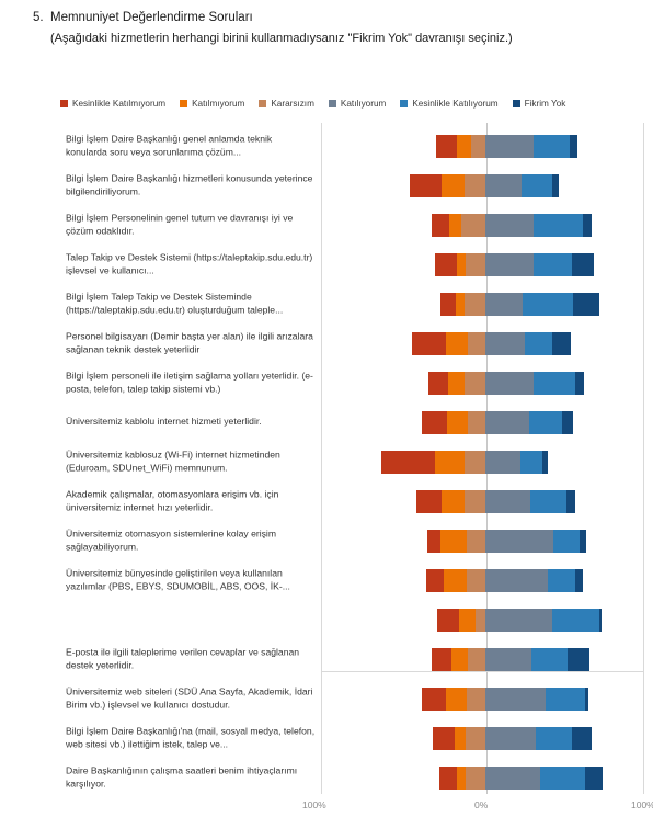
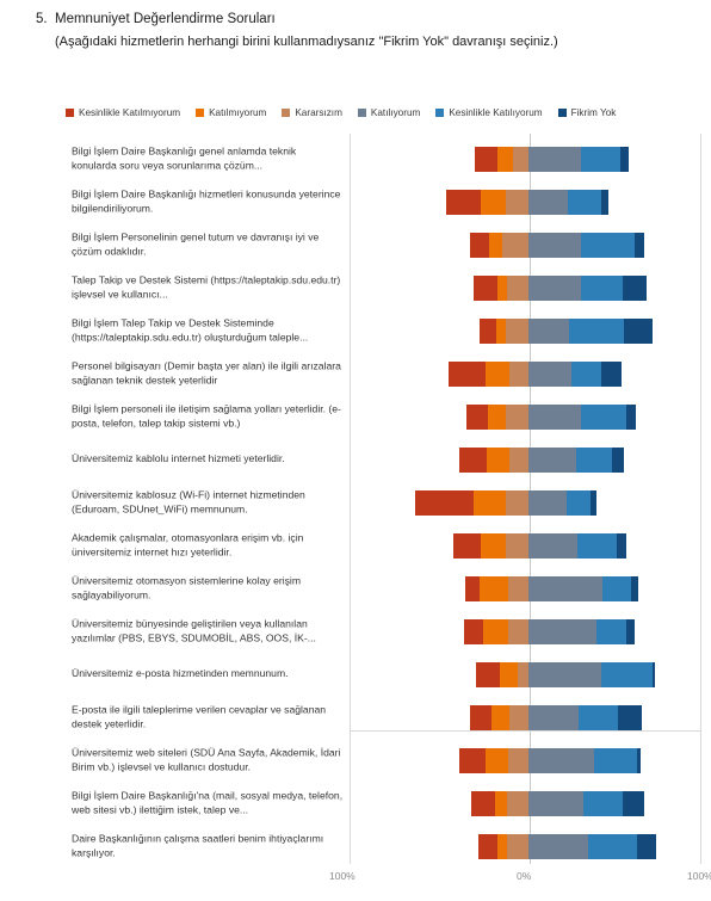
  5.
  Memnuniyet Değerlendirme Soruları
  (Aşağıdaki hizmetlerin herhangi birini kullanmadıysanız "Fikrim Yok" davranışı seçiniz.)
  Kesinlikle Katılmıyorum
  Katılmıyorum
  Kararsızım
  Katılıyorum
  Kesinlikle Katılıyorum
  Fikrim Yok
  Bilgi İşlem Daire Başkanlığı genel anlamda teknik konularda soru veya sorunlarıma çözüm...
  Bilgi İşlem Daire Başkanlığı hizmetleri konusunda yeterince bilgilendiriliyorum.
  Bilgi İşlem Personelinin genel tutum ve davranışı iyi ve çözüm odaklıdır.
  Talep Takip ve Destek Sistemi (https://taleptakip.sdu.edu.tr) işlevsel ve kullanıcı...
  Bilgi İşlem Talep Takip ve Destek Sisteminde (https://taleptakip.sdu.edu.tr) oluşturduğum taleple...
  Personel bilgisayarı (Demir başta yer alan) ile ilgili arızalara sağlanan teknik destek yeterlidir
  Bilgi İşlem personeli ile iletişim sağlama yolları yeterlidir. (e-posta, telefon, talep takip sistemi vb.)
  Üniversitemiz kablolu internet hizmeti yeterlidir.
  Üniversitemiz kablosuz (Wi-Fi) internet hizmetinden (Eduroam, SDUnet_WiFi) memnunum.
  Akademik çalışmalar, otomasyonlara erişim vb. için üniversitemiz internet hızı yeterlidir.
  Üniversitemiz otomasyon sistemlerine kolay erişim sağlayabiliyorum.
  Üniversitemiz bünyesinde geliştirilen veya kullanılan yazılımlar (PBS, EBYS, SDUMOBİL, ABS, OOS, İK-...
+ Üniversitemiz e-posta hizmetinden memnunum.
  E-posta ile ilgili taleplerime verilen cevaplar ve sağlanan destek yeterlidir.
  Üniversitemiz web siteleri (SDÜ Ana Sayfa, Akademik, İdari Birim vb.) işlevsel ve kullanıcı dostudur.
  Bilgi İşlem Daire Başkanlığı'na (mail, sosyal medya, telefon, web sitesi vb.) ilettiğim istek, talep ve...
  Daire Başkanlığının çalışma saatleri benim ihtiyaçlarımı karşılıyor.
  100%
  0%
  100%
